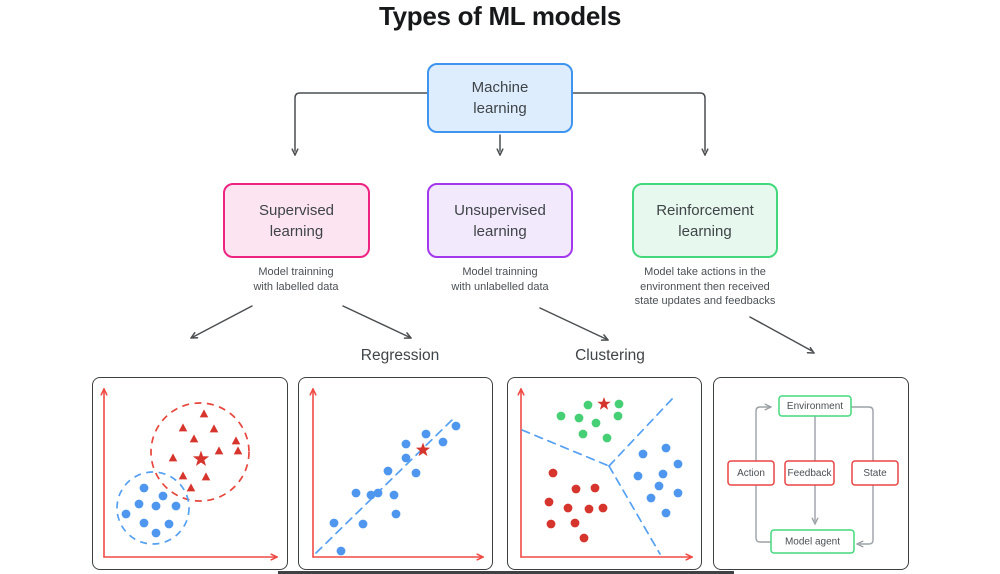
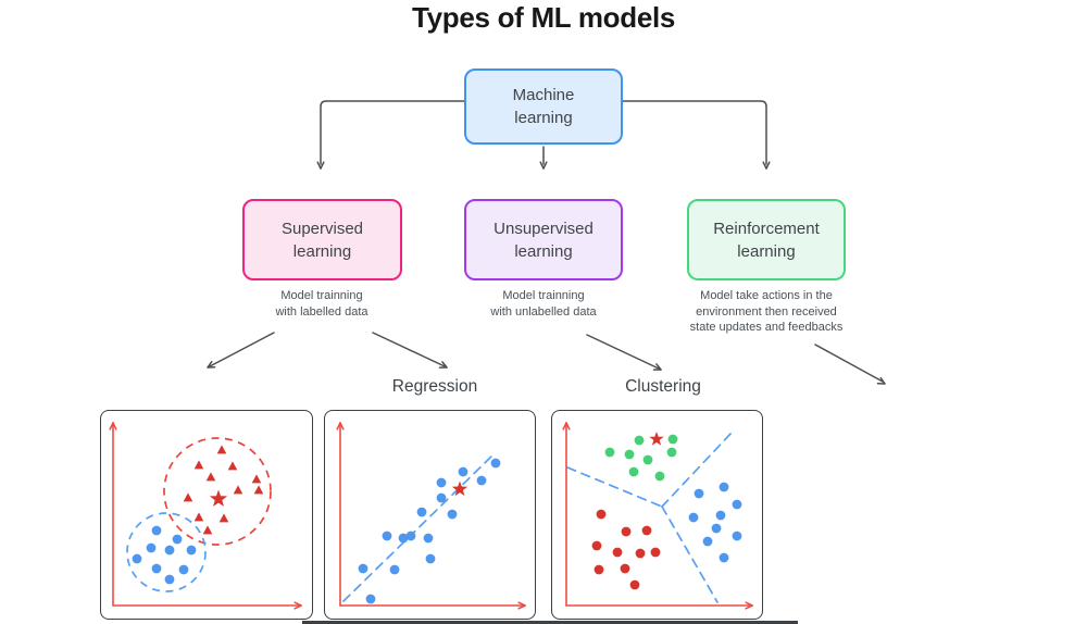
  Types of ML models
  Machine
  learning
  Supervised
  learning
  Unsupervised
  learning
  Reinforcement
  learning
  Model trainning
  with labelled data
  Model trainning
  with unlabelled data
  Model take actions in the
  environment then received
  state updates and feedbacks
  Regression
  Clustering
- Environment
- Action
- Feedback
- State
- Model agent
